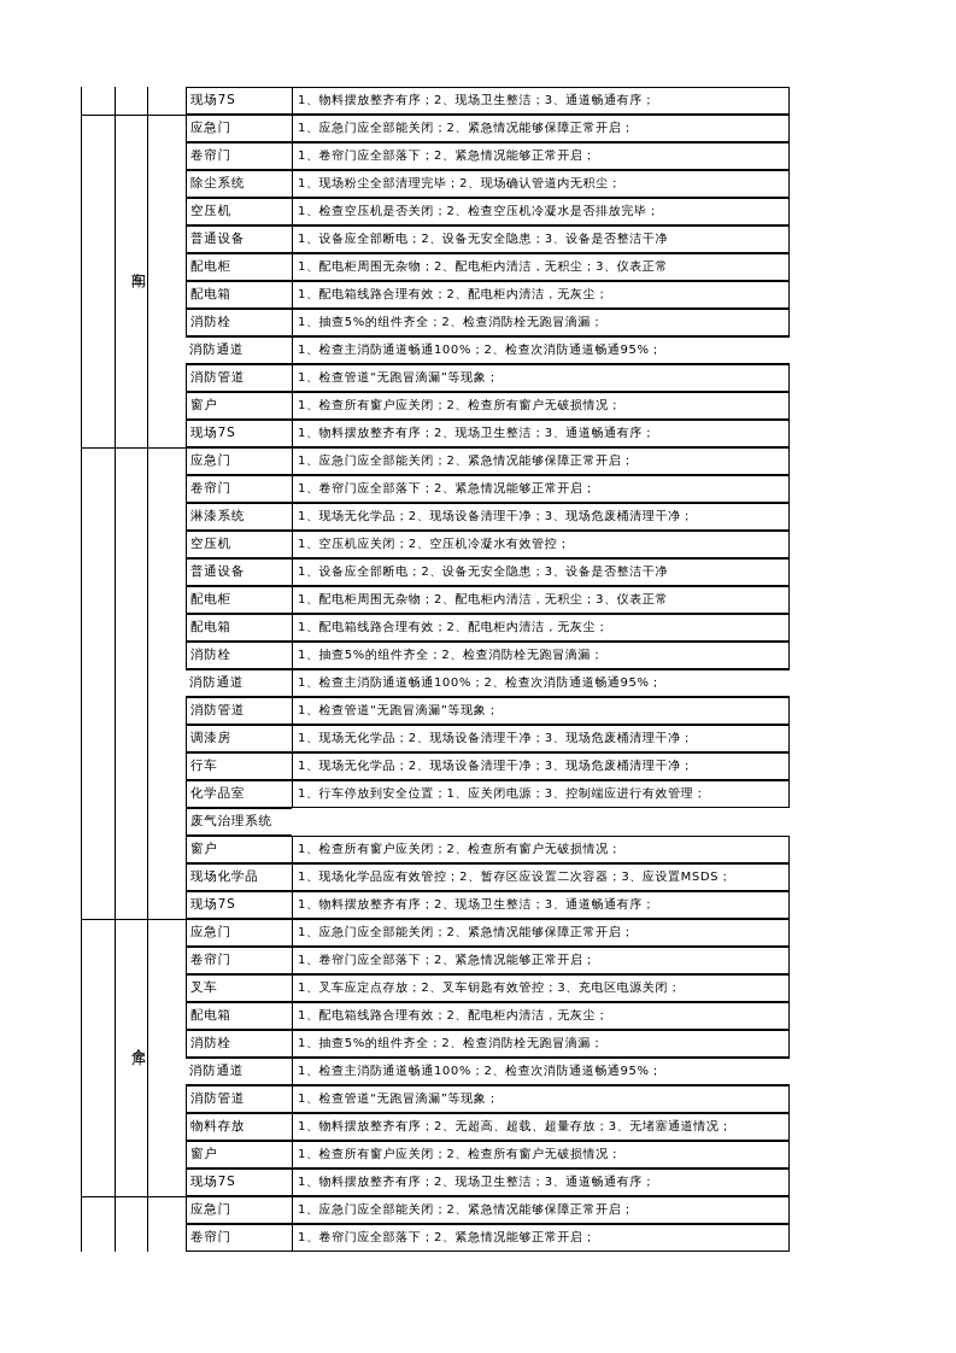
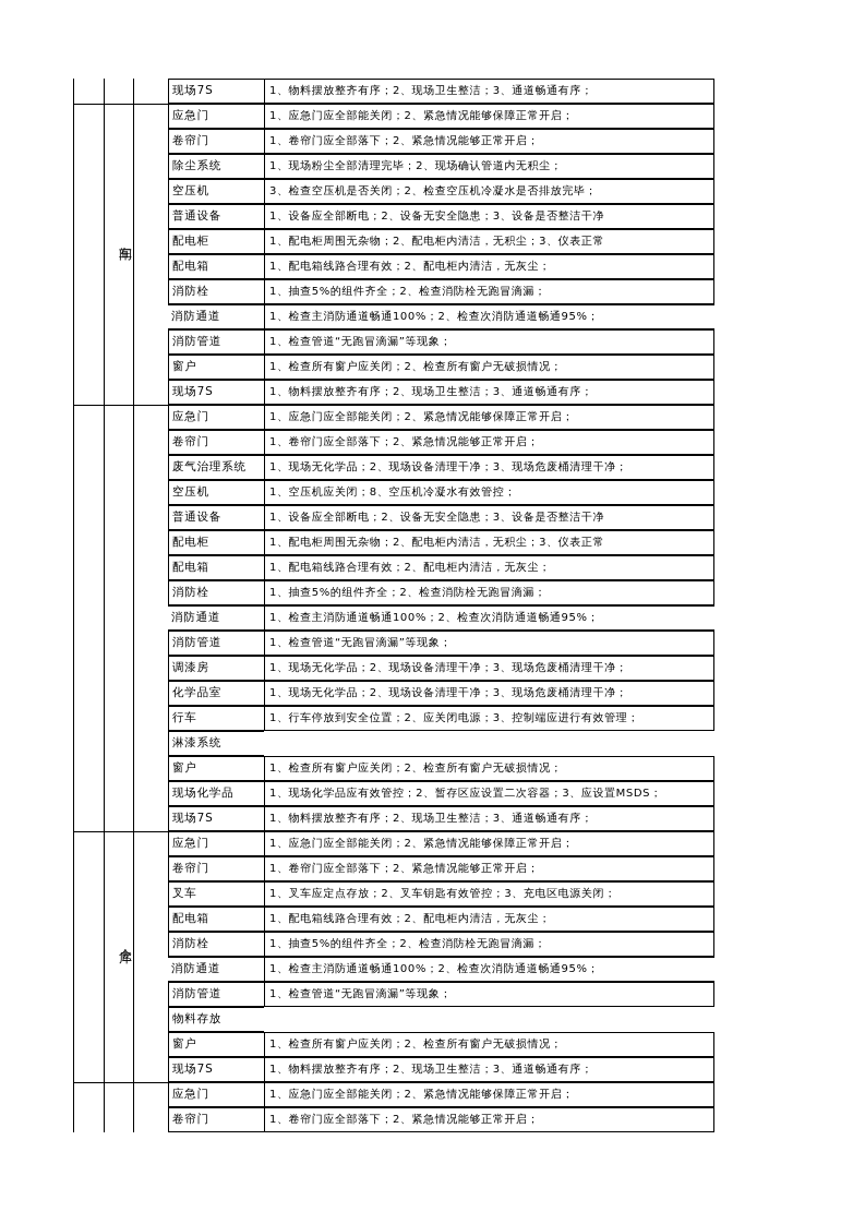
  现场7S
  1、物料摆放整齐有序；2、现场卫生整洁；3、通道畅通有序；
  应急门
  1、应急门应全部能关闭；2、紧急情况能够保障正常开启；
  卷帘门
  1、卷帘门应全部落下；2、紧急情况能够正常开启；
  除尘系统
  1、现场粉尘全部清理完毕；2、现场确认管道内无积尘；
  空压机
- 1、检查空压机是否关闭；2、检查空压机冷凝水是否排放完毕；
+ 3、检查空压机是否关闭；2、检查空压机冷凝水是否排放完毕；
  普通设备
  1、设备应全部断电；2、设备无安全隐患；3、设备是否整洁干净
  配电柜
  1、配电柜周围无杂物；2、配电柜内清洁，无积尘；3、仪表正常
  配电箱
  1、配电箱线路合理有效；2、配电柜内清洁，无灰尘；
  消防栓
  1、抽查5%的组件齐全；2、检查消防栓无跑冒滴漏；
  消防通道
  1、检查主消防通道畅通100%；2、检查次消防通道畅通95%；
  消防管道
  1、检查管道“无跑冒滴漏”等现象；
  窗户
  1、检查所有窗户应关闭；2、检查所有窗户无破损情况；
  现场7S
  1、物料摆放整齐有序；2、现场卫生整洁；3、通道畅通有序；
  应急门
  1、应急门应全部能关闭；2、紧急情况能够保障正常开启；
  卷帘门
  1、卷帘门应全部落下；2、紧急情况能够正常开启；
- 淋漆系统
+ 废气治理系统
  1、现场无化学品；2、现场设备清理干净；3、现场危废桶清理干净；
  空压机
- 1、空压机应关闭；2、空压机冷凝水有效管控；
+ 1、空压机应关闭；8、空压机冷凝水有效管控；
  普通设备
  1、设备应全部断电；2、设备无安全隐患；3、设备是否整洁干净
  配电柜
  1、配电柜周围无杂物；2、配电柜内清洁，无积尘；3、仪表正常
  配电箱
  1、配电箱线路合理有效；2、配电柜内清洁，无灰尘；
  消防栓
  1、抽查5%的组件齐全；2、检查消防栓无跑冒滴漏；
  消防通道
  1、检查主消防通道畅通100%；2、检查次消防通道畅通95%；
  消防管道
  1、检查管道“无跑冒滴漏”等现象；
  调漆房
  1、现场无化学品；2、现场设备清理干净；3、现场危废桶清理干净；
- 行车
+ 化学品室
  1、现场无化学品；2、现场设备清理干净；3、现场危废桶清理干净；
- 化学品室
+ 行车
- 1、行车停放到安全位置；1、应关闭电源；3、控制端应进行有效管理；
+ 1、行车停放到安全位置；2、应关闭电源；3、控制端应进行有效管理；
- 废气治理系统
+ 淋漆系统
  窗户
  1、检查所有窗户应关闭；2、检查所有窗户无破损情况；
  现场化学品
  1、现场化学品应有效管控；2、暂存区应设置二次容器；3、应设置MSDS；
  现场7S
  1、物料摆放整齐有序；2、现场卫生整洁；3、通道畅通有序；
  应急门
  1、应急门应全部能关闭；2、紧急情况能够保障正常开启；
  卷帘门
  1、卷帘门应全部落下；2、紧急情况能够正常开启；
  叉车
  1、叉车应定点存放；2、叉车钥匙有效管控；3、充电区电源关闭；
  配电箱
  1、配电箱线路合理有效；2、配电柜内清洁，无灰尘；
  消防栓
  1、抽查5%的组件齐全；2、检查消防栓无跑冒滴漏；
  消防通道
  1、检查主消防通道畅通100%；2、检查次消防通道畅通95%；
  消防管道
  1、检查管道“无跑冒滴漏”等现象；
  物料存放
- 1、物料摆放整齐有序；2、无超高、超载、超量存放；3、无堵塞通道情况；
  窗户
  1、检查所有窗户应关闭；2、检查所有窗户无破损情况；
  现场7S
  1、物料摆放整齐有序；2、现场卫生整洁；3、通道畅通有序；
  应急门
  1、应急门应全部能关闭；2、紧急情况能够保障正常开启；
  卷帘门
  1、卷帘门应全部落下；2、紧急情况能够正常开启；
